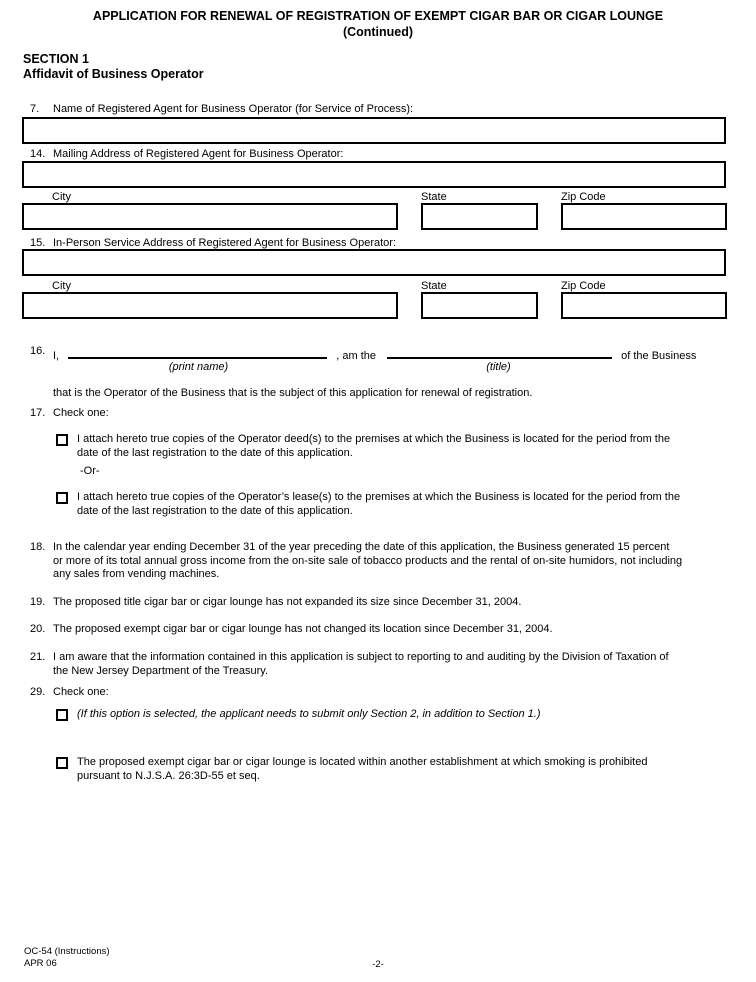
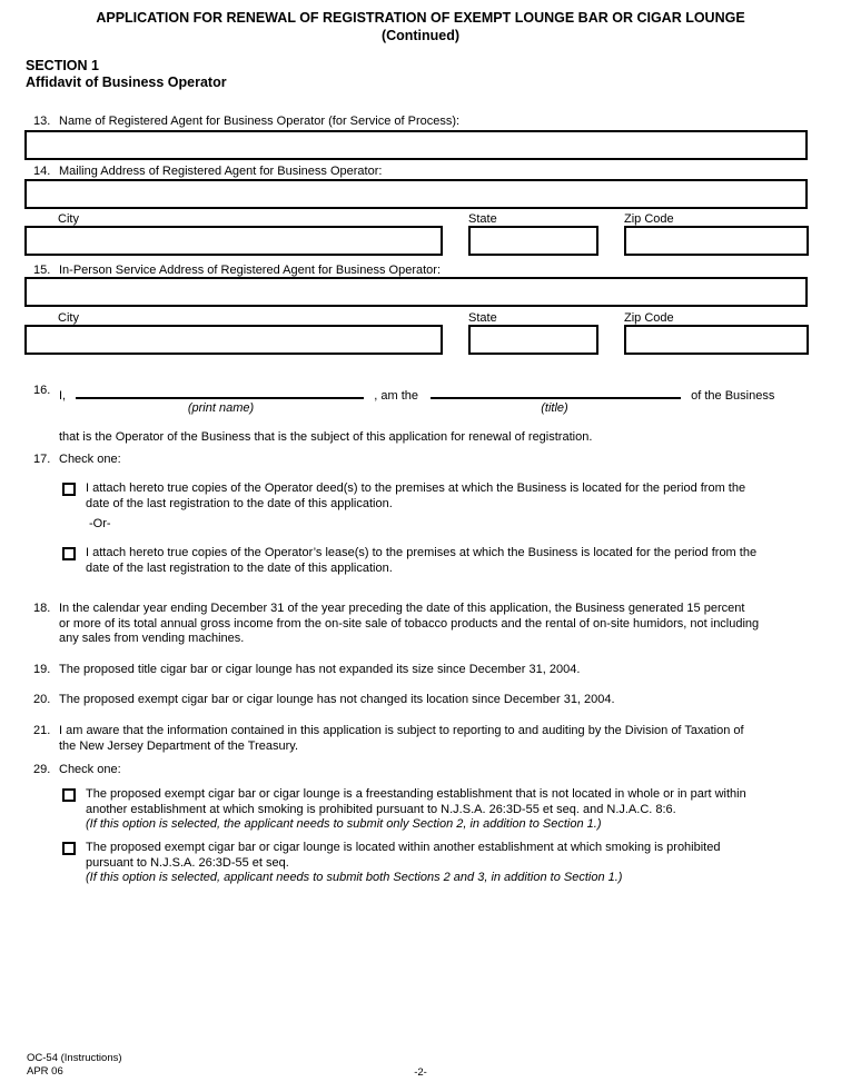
- APPLICATION FOR RENEWAL OF REGISTRATION OF EXEMPT CIGAR BAR OR CIGAR LOUNGE
+ APPLICATION FOR RENEWAL OF REGISTRATION OF EXEMPT LOUNGE BAR OR CIGAR LOUNGE
  (Continued)
  SECTION 1
  Affidavit of Business Operator
- 7.
+ 13.
  Name of Registered Agent for Business Operator (for Service of Process):
  14.
  Mailing Address of Registered Agent for Business Operator:
  City
  State
  Zip Code
  15.
  In-Person Service Address of Registered Agent for Business Operator:
  City
  State
  Zip Code
  16.
  I, , am the of the Business
  (print name)
  (title)
  that is the Operator of the Business that is the subject of this application for renewal of registration.
  17.
  Check one:
  I attach hereto true copies of the Operator deed(s) to the premises at which the Business is located for the period from the
  date of the last registration to the date of this application.
  -Or-
  I attach hereto true copies of the Operator’s lease(s) to the premises at which the Business is located for the period from the
  date of the last registration to the date of this application.
  18.
  In the calendar year ending December 31 of the year preceding the date of this application, the Business generated 15 percent
  or more of its total annual gross income from the on-site sale of tobacco products and the rental of on-site humidors, not including
  any sales from vending machines.
  19.
  The proposed title cigar bar or cigar lounge has not expanded its size since December 31, 2004.
  20.
  The proposed exempt cigar bar or cigar lounge has not changed its location since December 31, 2004.
  21.
  I am aware that the information contained in this application is subject to reporting to and auditing by the Division of Taxation of
  the New Jersey Department of the Treasury.
  29.
  Check one:
+ The proposed exempt cigar bar or cigar lounge is a freestanding establishment that is not located in whole or in part within
+ another establishment at which smoking is prohibited pursuant to N.J.S.A. 26:3D-55 et seq. and N.J.A.C. 8:6.
  (If this option is selected, the applicant needs to submit only Section 2, in addition to Section 1.)
  The proposed exempt cigar bar or cigar lounge is located within another establishment at which smoking is prohibited
  pursuant to N.J.S.A. 26:3D-55 et seq.
+ (If this option is selected, applicant needs to submit both Sections 2 and 3, in addition to Section 1.)
  OC-54 (Instructions)
  APR 06
  -2-
